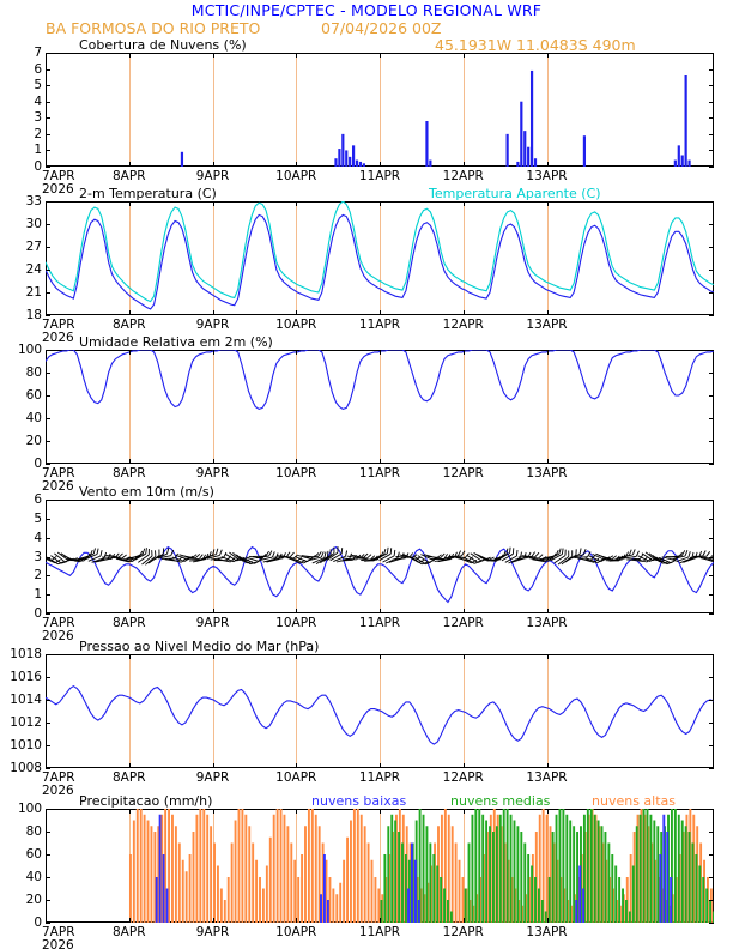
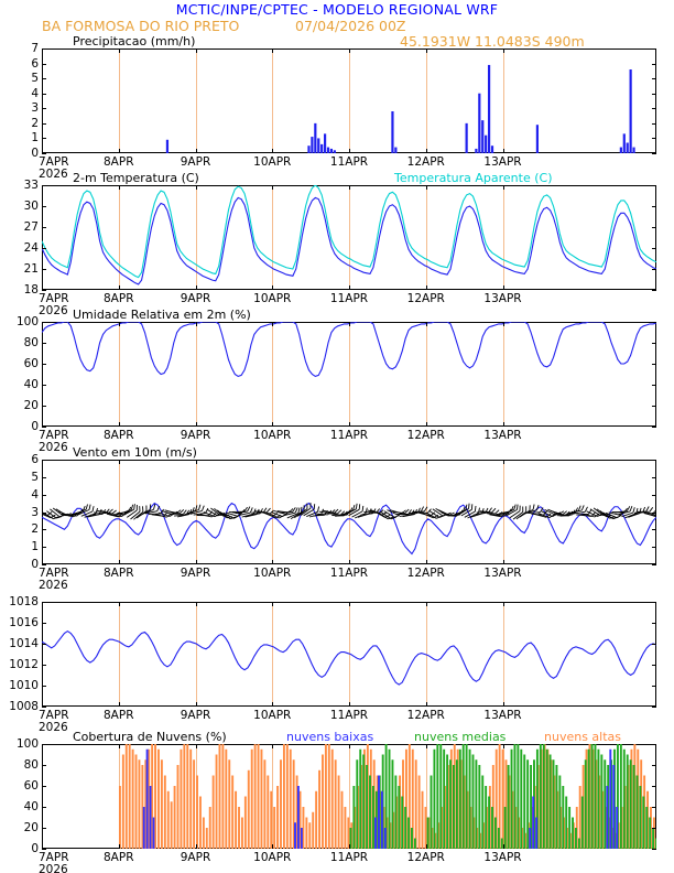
  MCTIC/INPE/CPTEC - MODELO REGIONAL WRF
  BA FORMOSA DO RIO PRETO
  07/04/2026 00Z
  45.1931W 11.0483S 490m
- Cobertura de Nuvens (%)
+ Precipitacao (mm/h)
  0
  1
  2
  3
  4
  5
  6
  7
  7APR
  8APR
  9APR
  10APR
  11APR
  12APR
  13APR
  2026
  2-m Temperatura (C)
  Temperatura Aparente (C)
  18
  21
  24
  27
  30
  33
  7APR
  8APR
  9APR
  10APR
  11APR
  12APR
  13APR
  2026
  Umidade Relativa em 2m (%)
  0
  20
  40
  60
  80
  100
  7APR
  8APR
  9APR
  10APR
  11APR
  12APR
  13APR
  2026
  Vento em 10m (m/s)
  0
  1
  2
  3
  4
  5
  6
  7APR
  8APR
  9APR
  10APR
  11APR
  12APR
  13APR
  2026
- Pressao ao Nivel Medio do Mar (hPa)
  1008
  1010
  1012
  1014
  1016
  1018
  7APR
  8APR
  9APR
  10APR
  11APR
  12APR
  13APR
  2026
- Precipitacao (mm/h)
+ Cobertura de Nuvens (%)
  nuvens baixas
  nuvens medias
  nuvens altas
  0
  20
  40
  60
  80
  100
  7APR
  8APR
  9APR
  10APR
  11APR
  12APR
  13APR
  2026
